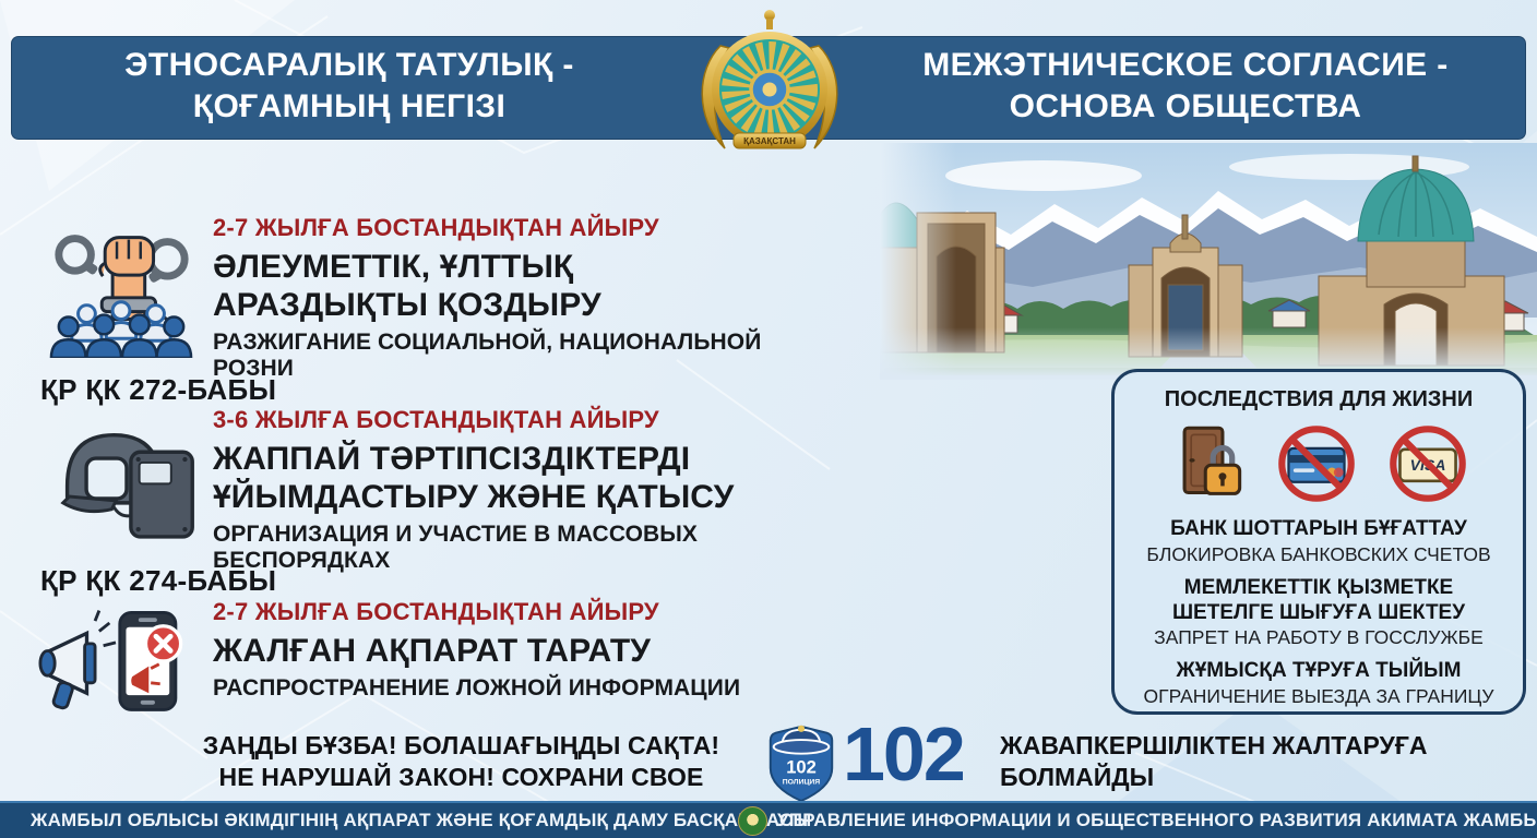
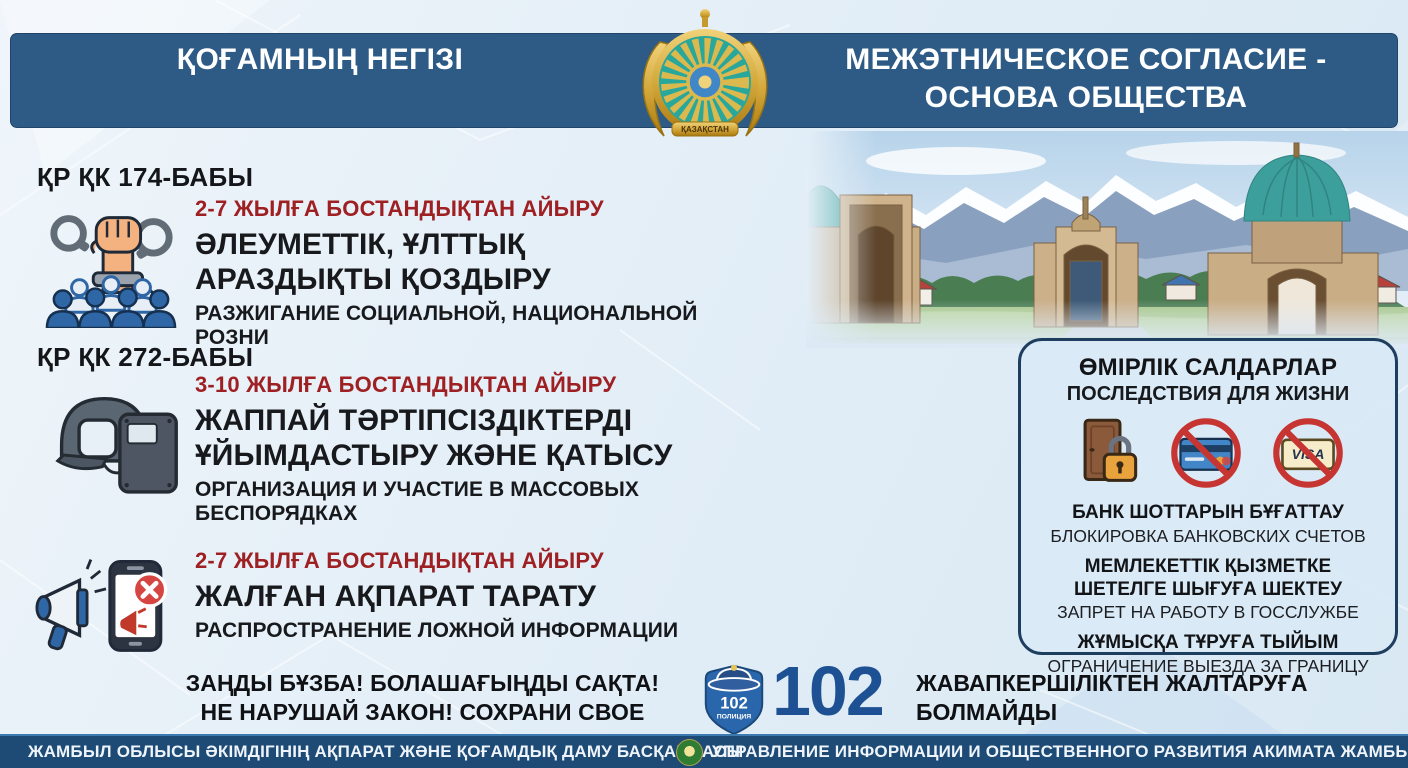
- ЭТНОСАРАЛЫҚ ТАТУЛЫҚ -
  ҚОҒАМНЫҢ НЕГІЗІ
  МЕЖЭТНИЧЕСКОЕ СОГЛАСИЕ -
  ОСНОВА ОБЩЕСТВА
  ҚАЗАҚСТАН
+ ҚР ҚК 174-БАБЫ
  2-7 ЖЫЛҒА БОСТАНДЫҚТАН АЙЫРУ
  ӘЛЕУМЕТТІК, ҰЛТТЫҚ
  АРАЗДЫҚТЫ ҚОЗДЫРУ
  РАЗЖИГАНИЕ СОЦИАЛЬНОЙ, НАЦИОНАЛЬНОЙ РОЗНИ
  ҚР ҚК 272-БАБЫ
- 3-6 ЖЫЛҒА БОСТАНДЫҚТАН АЙЫРУ
+ 3-10 ЖЫЛҒА БОСТАНДЫҚТАН АЙЫРУ
  ЖАППАЙ ТӘРТІПСІЗДІКТЕРДІ
  ҰЙЫМДАСТЫРУ ЖӘНЕ ҚАТЫСУ
  ОРГАНИЗАЦИЯ И УЧАСТИЕ В МАССОВЫХ БЕСПОРЯДКАХ
- ҚР ҚК 274-БАБЫ
  2-7 ЖЫЛҒА БОСТАНДЫҚТАН АЙЫРУ
  ЖАЛҒАН АҚПАРАТ ТАРАТУ
  РАСПРОСТРАНЕНИЕ ЛОЖНОЙ ИНФОРМАЦИИ
+ ӨМІРЛІК САЛДАРЛАР
  ПОСЛЕДСТВИЯ ДЛЯ ЖИЗНИ
  VIA
  БАНК ШОТТАРЫН БҰҒАТТАУ
  БЛОКИРОВКА БАНКОВСКИХ СЧЕТОВ
  МЕМЛЕКЕТТІК ҚЫЗМЕТКЕ
  ШЕТЕЛГЕ ШЫҒУҒА ШЕКТЕУ
  ЗАПРЕТ НА РАБОТУ В ГОССЛУЖБЕ
  ЖҰМЫСҚА ТҰРУҒА ТЫЙЫМ
  ОГРАНИЧЕНИЕ ВЫЕЗДА ЗА ГРАНИЦУ
  ЗАҢДЫ БҰЗБА! БОЛАШАҒЫҢДЫ САҚТА!
  НЕ НАРУШАЙ ЗАКОН! СОХРАНИ СВОЕ
  102
  102
  ЖАВАПКЕРШІЛІКТЕН ЖАЛТАРУҒА БОЛМАЙДЫ
  ЖАМБЫЛ ОБЛЫСЫ ӘКІМДІГІНІҢ АҚПАРАТ ЖӘНЕ ҚОҒАМДЫҚ ДАМУ БАСҚАА
  УПРАВЛЕНИЕ ИНФОРМАЦИИ И ОБЩЕСТВЕННОГО РАЗВИТИЯ АКИМАТА ЖАМБЫ
